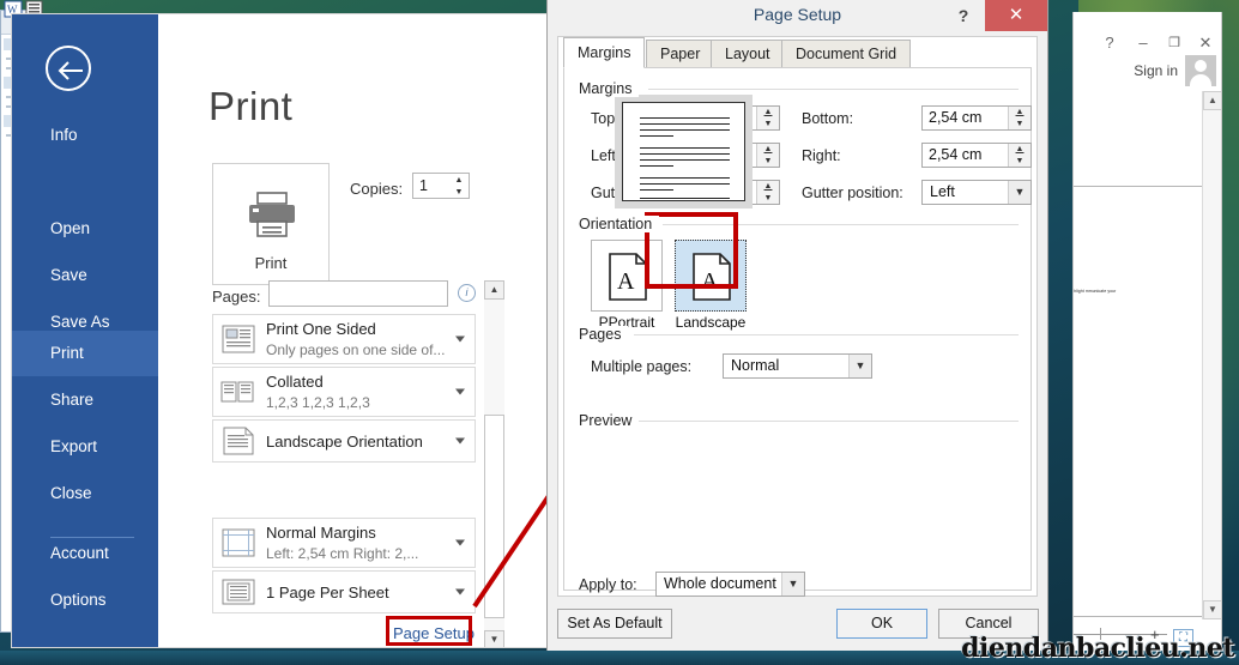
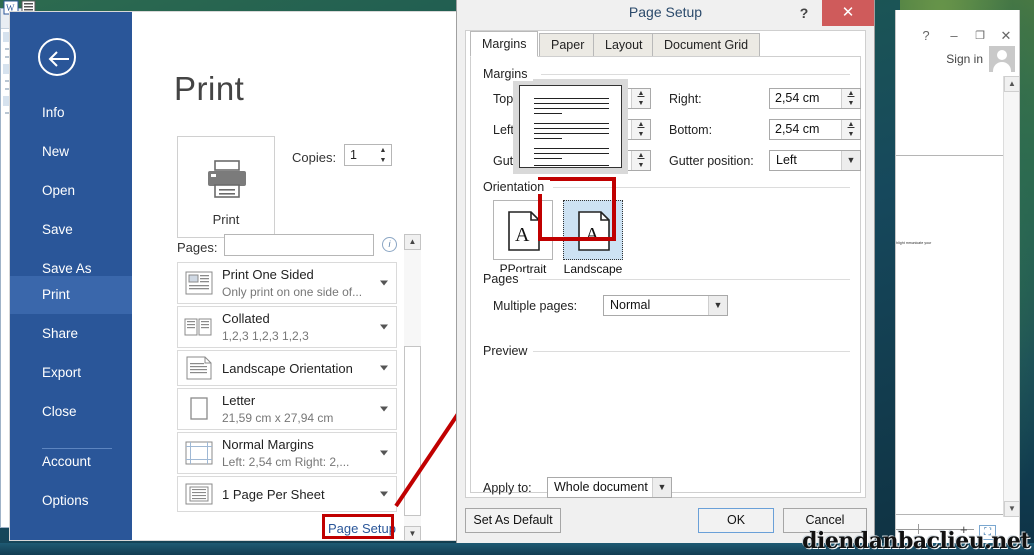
  W
  ?
  –
  ❐
  ✕
  Sign in
  ▲
  ▼
  +
  ⛶
  Info
+ New
  Open
  Save
  Save As
  Print
  Share
  Export
  Close
  Account
  Options
  Print
  Print
  Copies:
  1
  Pages:
  i
  Print One Sided
- Only pages on one side of...
+ Only print on one side of...
  Collated
  1,2,3 1,2,3 1,2,3
  Landscape Orientation
+ Letter
+ 21,59 cm x 27,94 cm
  Normal Margins
  Left: 2,54 cm Right: 2,...
  1 Page Per Sheet
  ▲
  ▼
  Page Setup
  Page Setup
  ?
  ✕
  Margins
  Paper
  Layout
  Document Grid
  Margins
  Top
- Bottom:
+ Right:
  2,54 cm
- Right:
+ Bottom:
  2,54 cm
  Gutter position:
  Left
  ▼
  Orientation
  A
  PPortrait
  A
  Landscape
  Pages
  Multiple pages:
  Normal
  ▼
  Preview
  Apply to:
  Whole document
  ▼
  Set As Default
  OK
  Cancel
  diendanbaclieu.net
